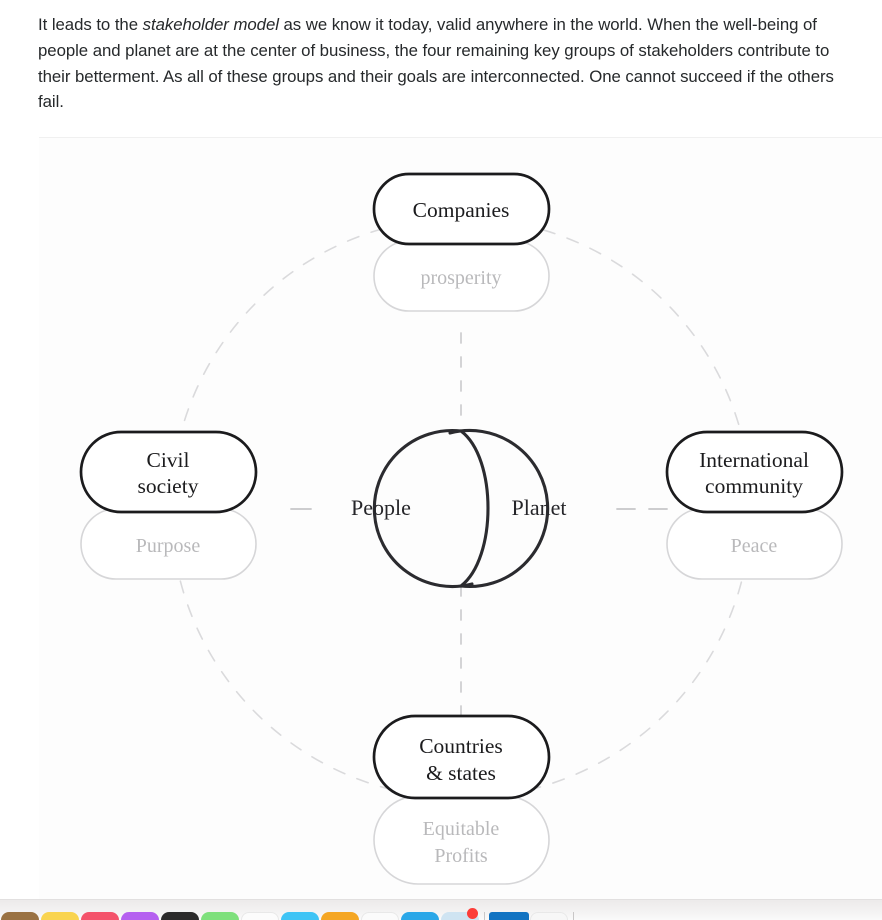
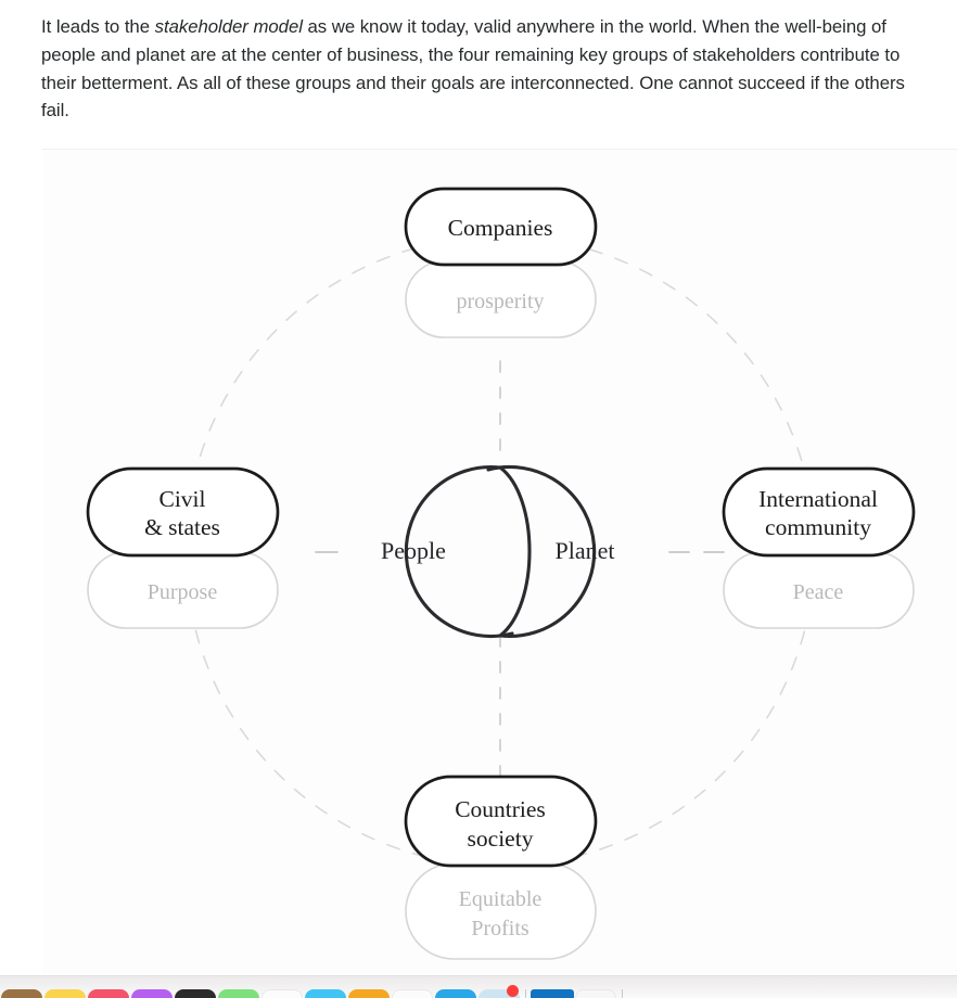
  It leads to the stakeholder model as we know it today, valid anywhere in the world. When the well-being of people and planet are at the center of business, the four remaining key groups of stakeholders contribute to their betterment. As all of these groups and their goals are interconnected. One cannot succeed if the others fail.
  People
  Planet
  prosperity
  Companies
  Purpose
  Civil
- society
+ & states
  Peace
  International
  community
  Equitable
  Profits
  Countries
- & states
+ society
